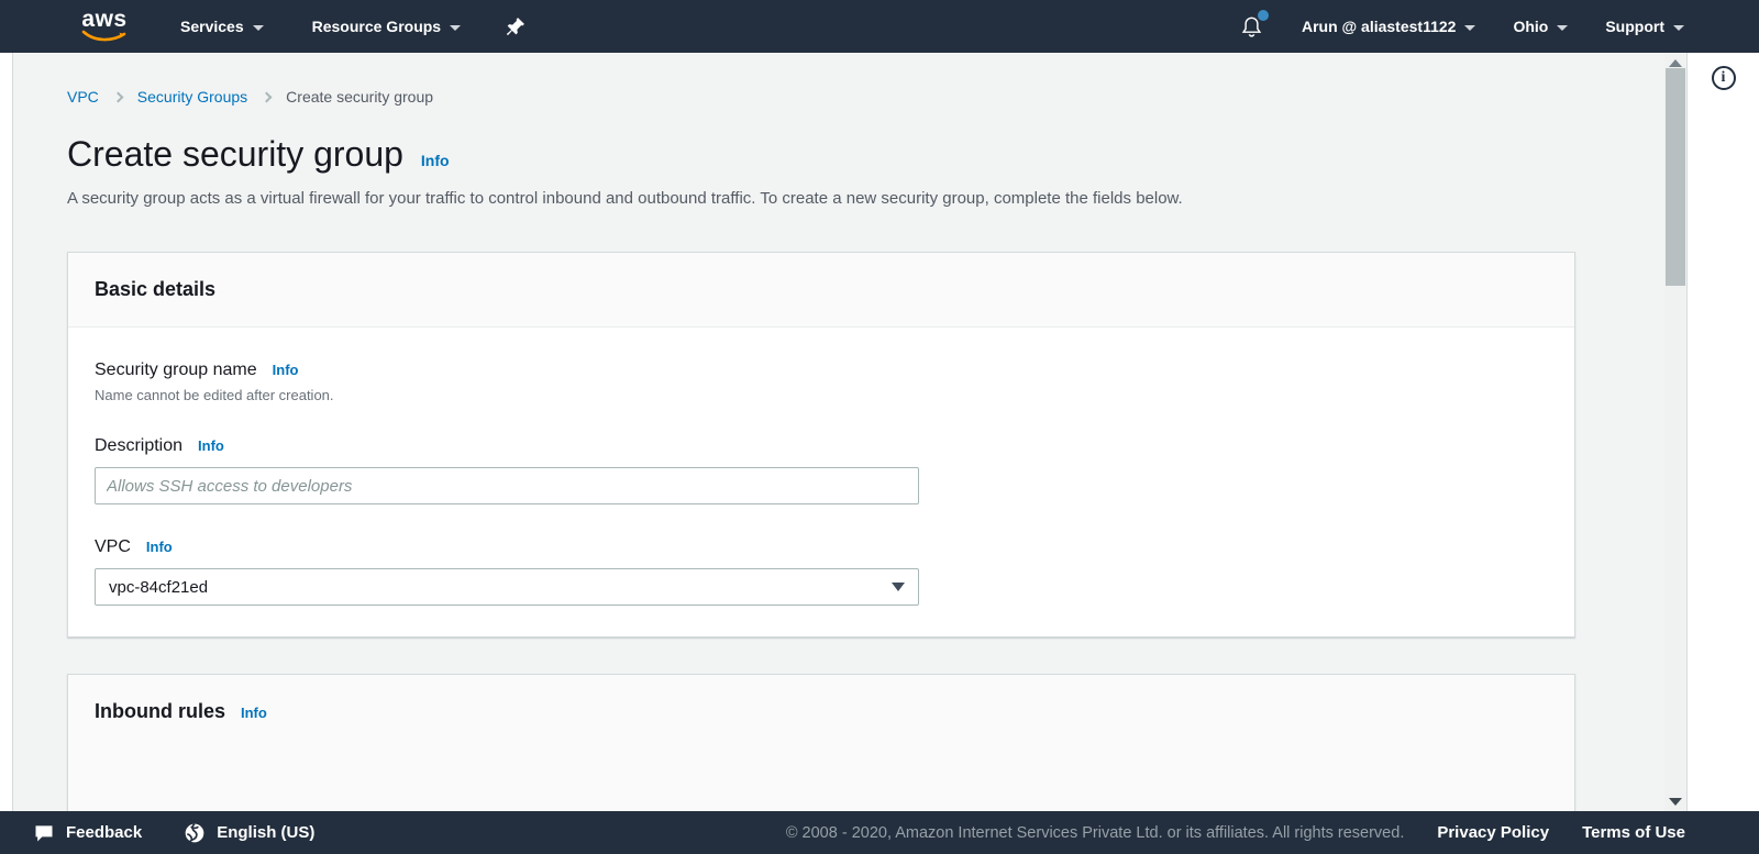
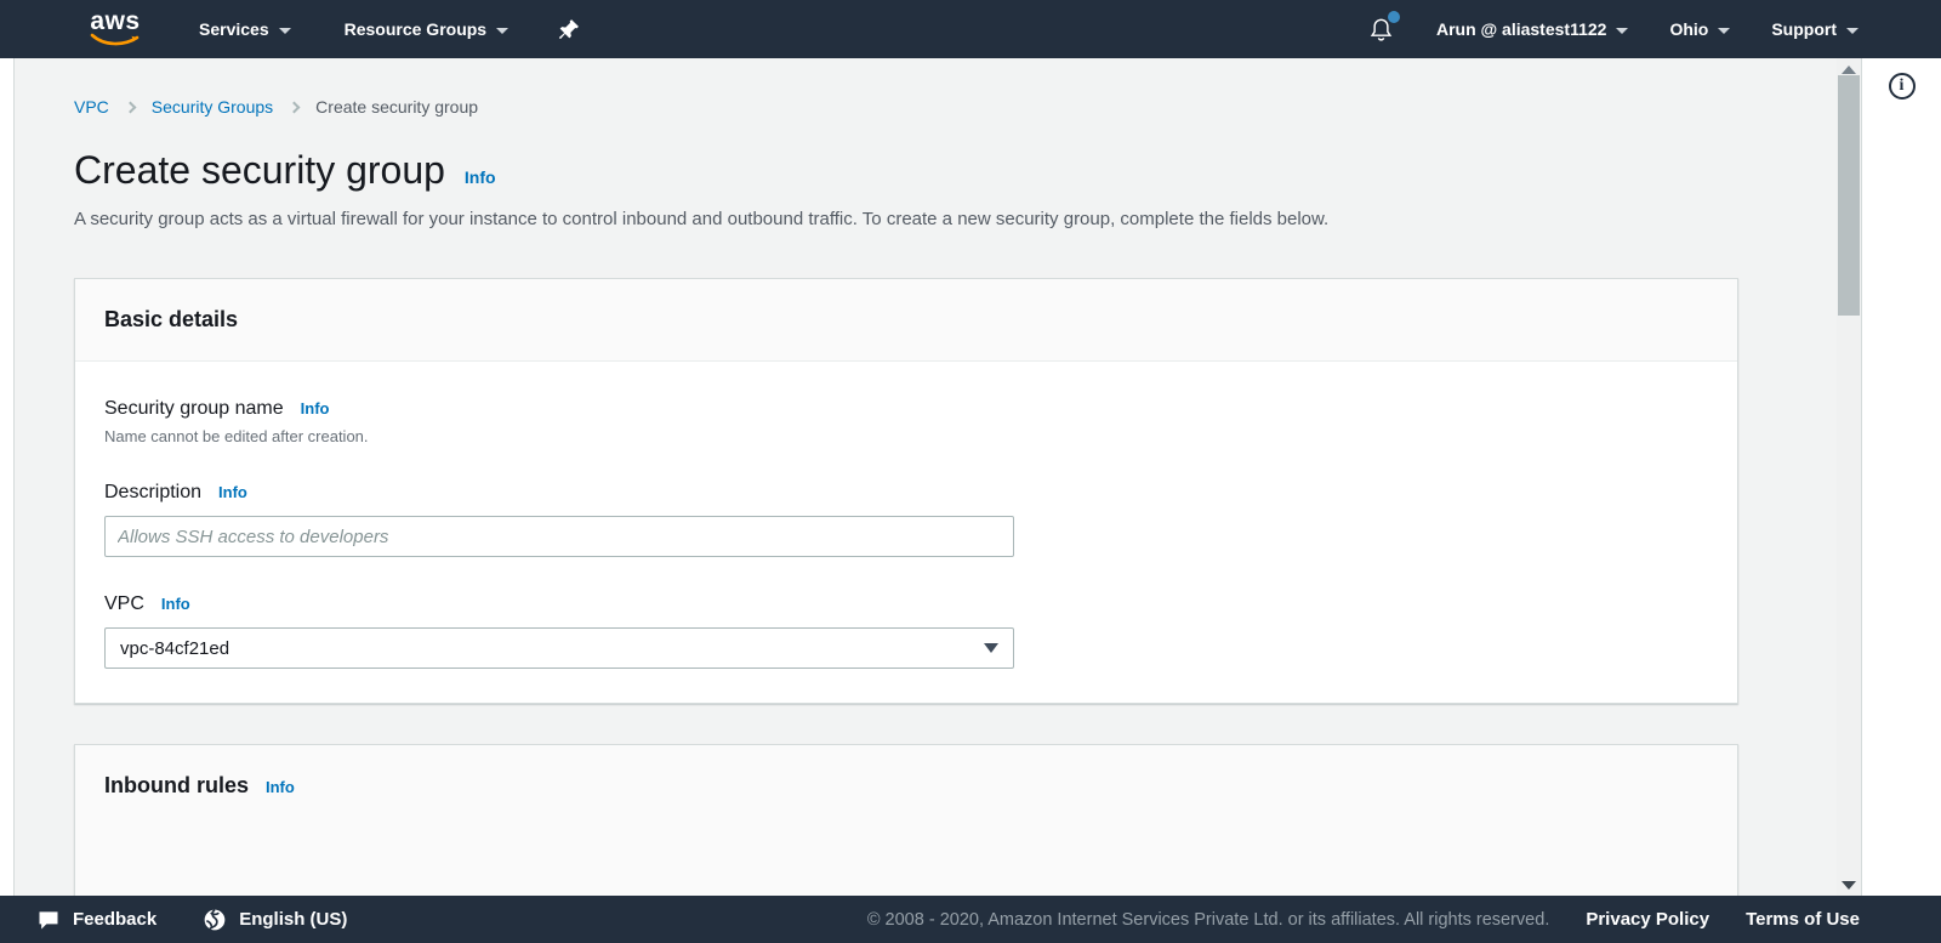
  aws
  Services
  Resource Groups
  Arun @ aliastest1122
  Ohio
  Support
  VPC
  Security Groups
  Create security group
  Create security group
  Info
- A security group acts as a virtual firewall for your traffic to control inbound and outbound traffic. To create a new security group, complete the fields below.
+ A security group acts as a virtual firewall for your instance to control inbound and outbound traffic. To create a new security group, complete the fields below.
  Basic details
  Security group name
  Info
  Name cannot be edited after creation.
  Description
  Info
  Allows SSH access to developers
  VPC
  Info
  vpc-84cf21ed
  Inbound rules
  Info
  i
  Feedback
  English (US)
  © 2008 - 2020, Amazon Internet Services Private Ltd. or its affiliates. All rights reserved.
  Privacy Policy
  Terms of Use
